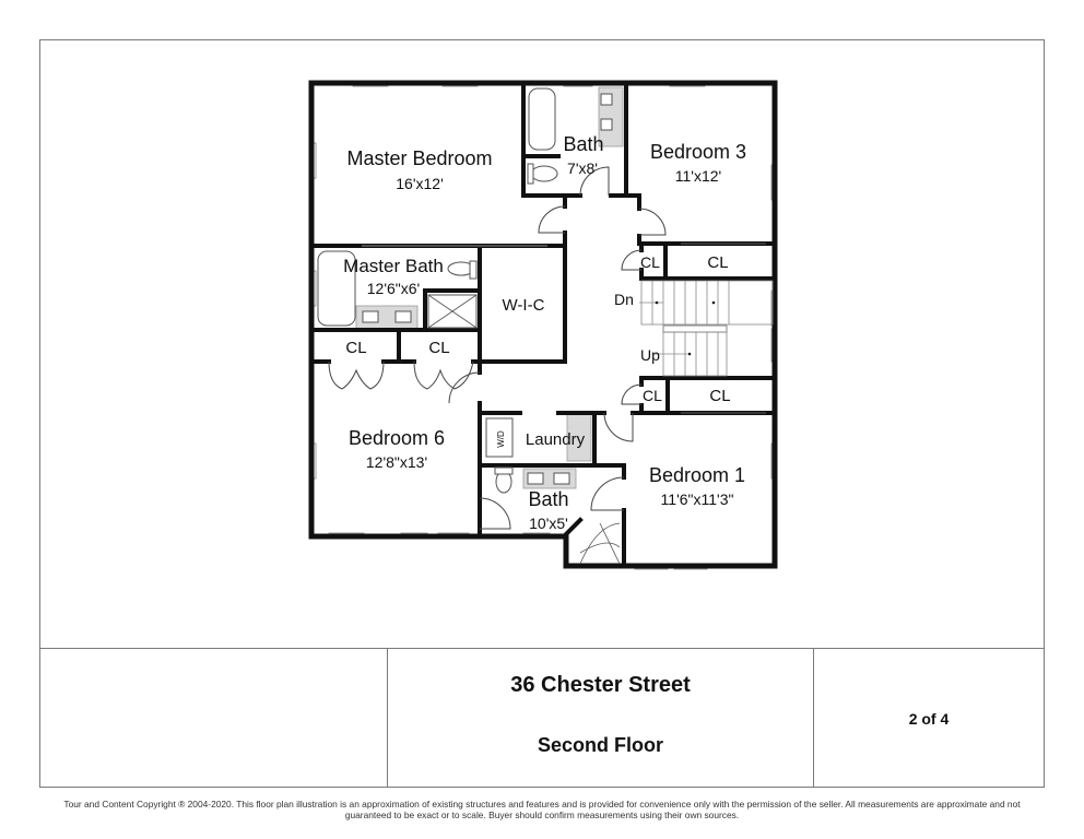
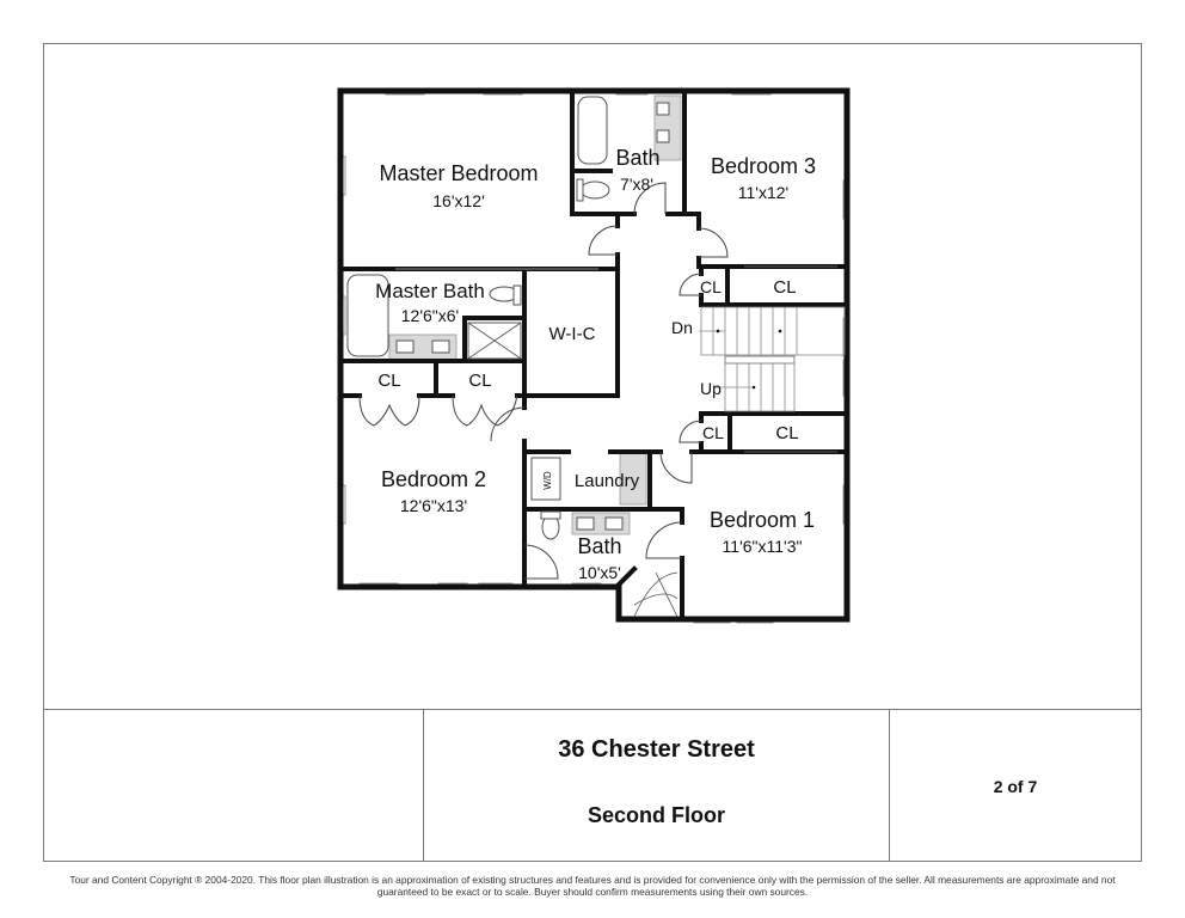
  Master Bedroom
  16'x12'
  Bath
  7'x8'
  Bedroom 3
  11'x12'
  Master Bath
  12'6"x6'
  W-I-C
  CL
  CL
  CL
  CL
  CL
  CL
  Dn
  Up
- Bedroom 6
+ Bedroom 2
- 12'8"x13'
+ 12'6"x13'
  Laundry
  Bath
  10'x5'
  Bedroom 1
  11'6"x11'3"
  36 Chester Street
  Second Floor
- 2 of 4
+ 2 of 7
  Tour and Content Copyright ® 2004-2020. This floor plan illustration is an approximation of existing structures and features and is provided for convenience only with the permission of the seller. All measurements are approximate and not
  guaranteed to be exact or to scale. Buyer should confirm measurements using their own sources.
